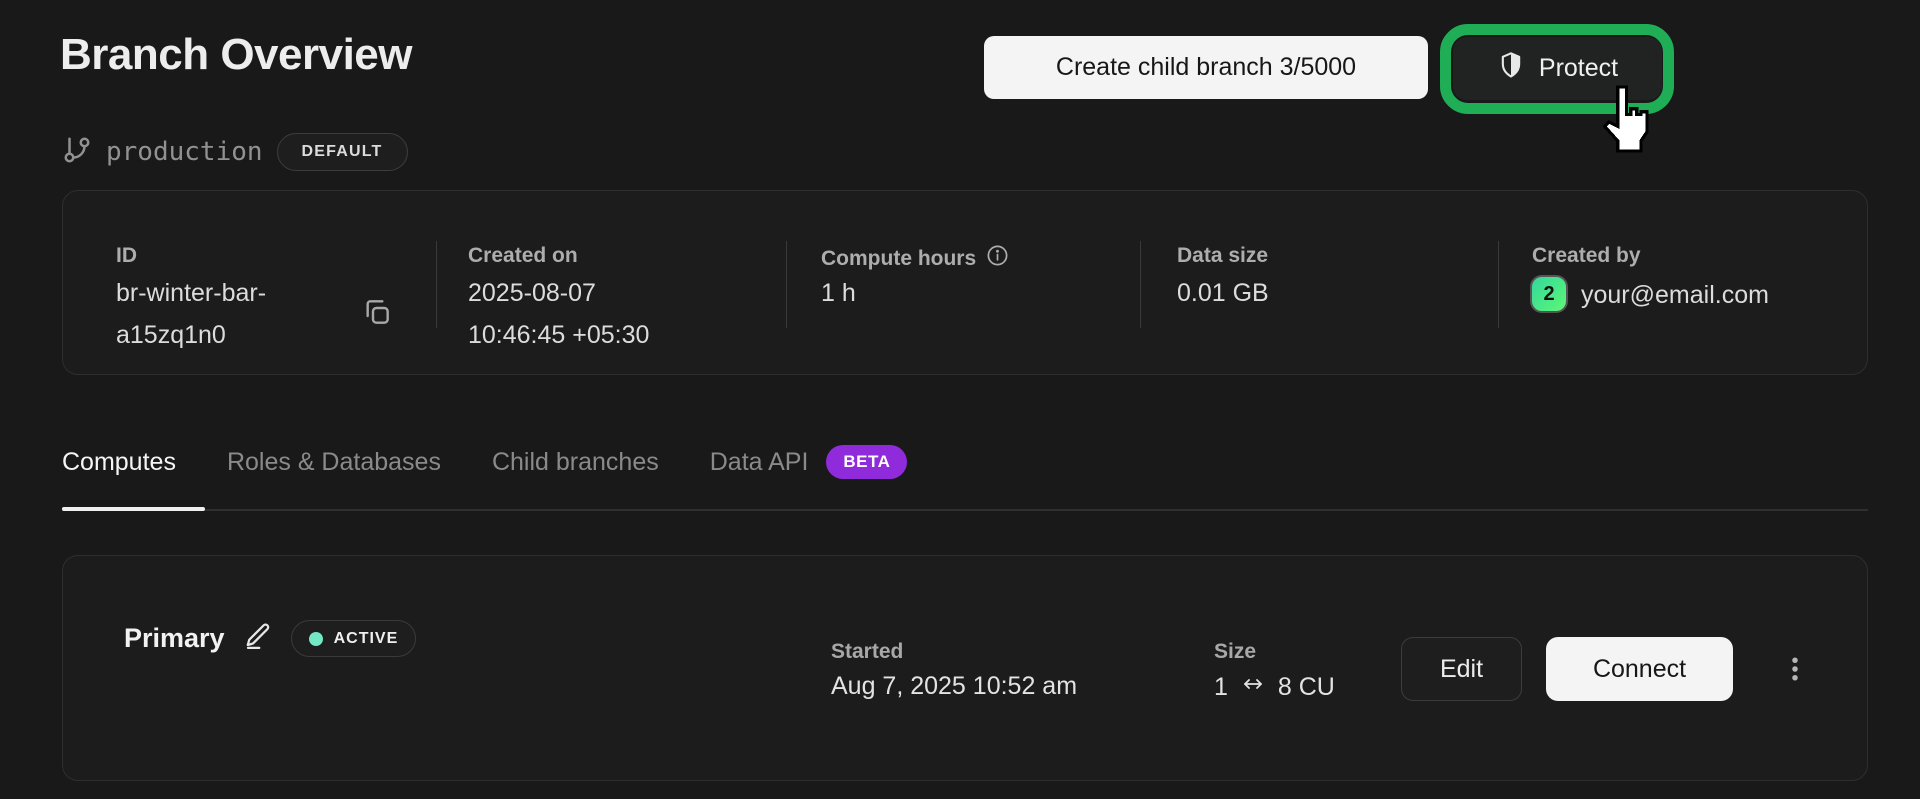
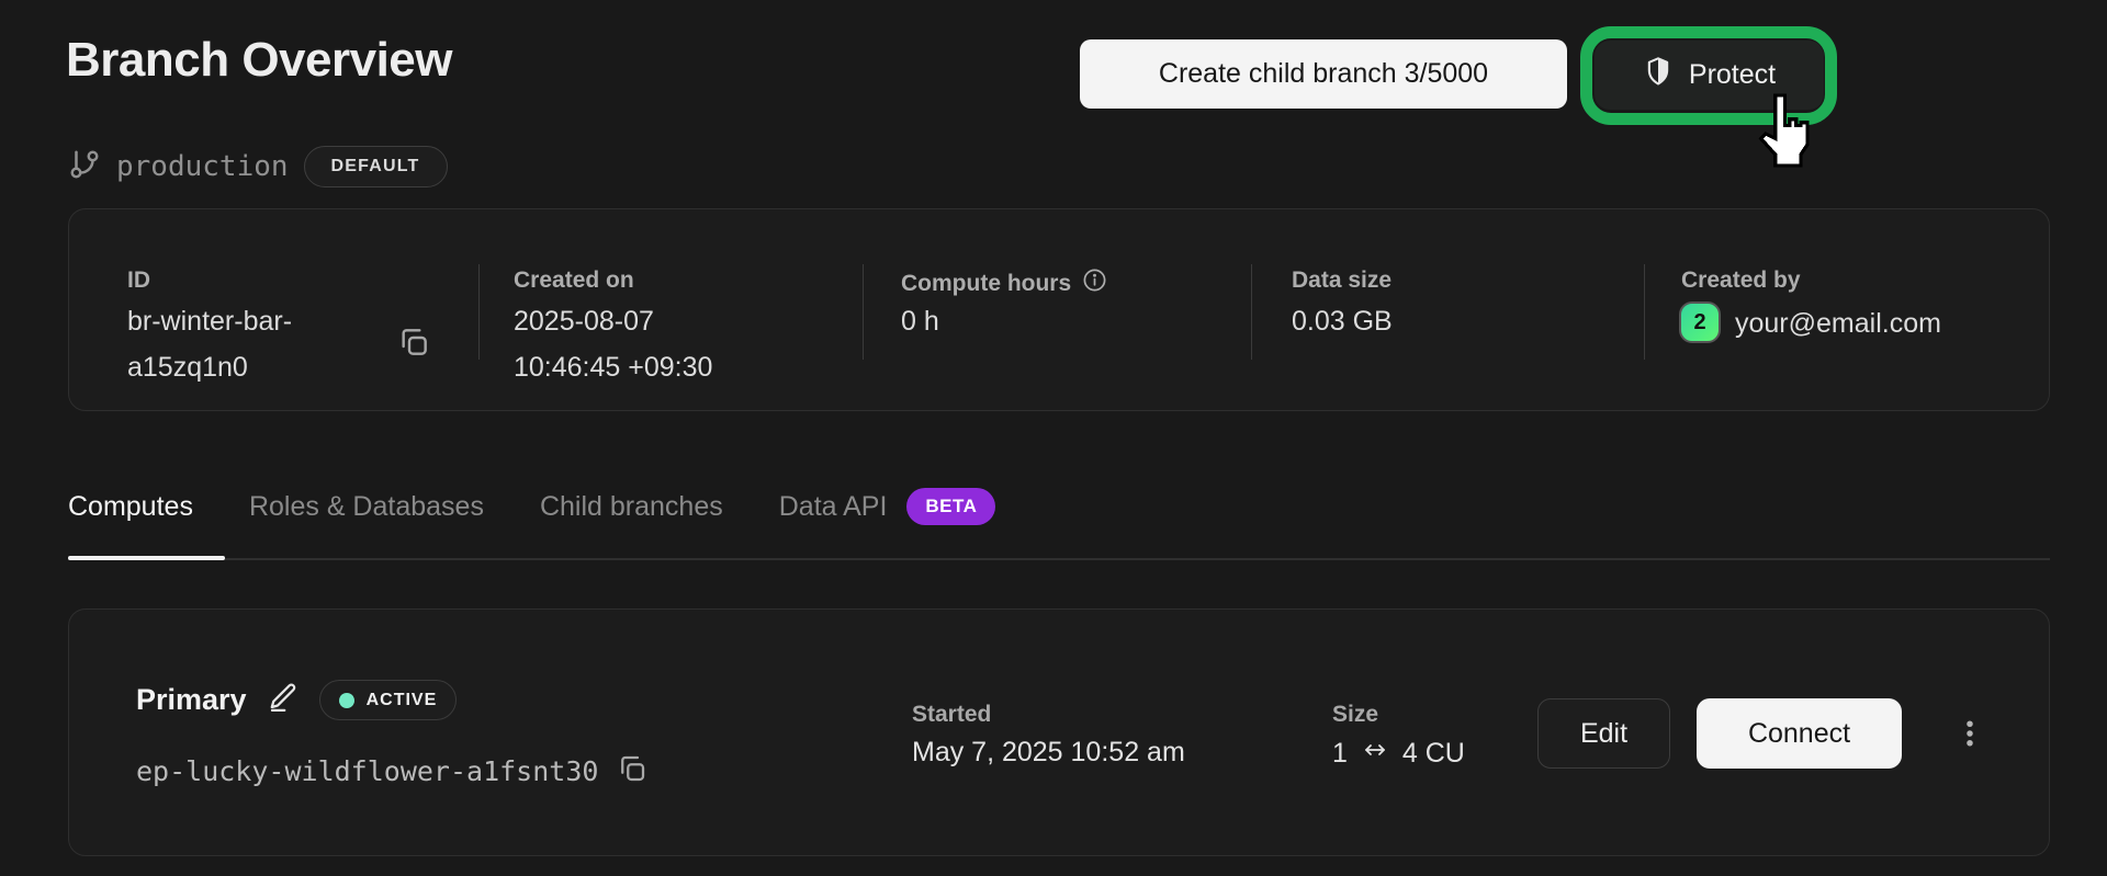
  Branch Overview
  production
  DEFAULT
  Create child branch 3/5000
  Protect
  ID
  br-winter-bar-
  a15zq1n0
  Created on
  2025-08-07
- 10:46:45 +05:30
+ 10:46:45 +09:30
  Compute hours
- 1 h
+ 0 h
  Data size
- 0.01 GB
+ 0.03 GB
  Created by
  2
  your@email.com
  Computes
  Roles & Databases
  Child branches
  Data API
  BETA
  Primary
  ACTIVE
+ ep-lucky-wildflower-a1fsnt30
  Started
- Aug 7, 2025 10:52 am
+ May 7, 2025 10:52 am
  Size
  1
- 8 CU
+ 4 CU
  Edit
  Connect
